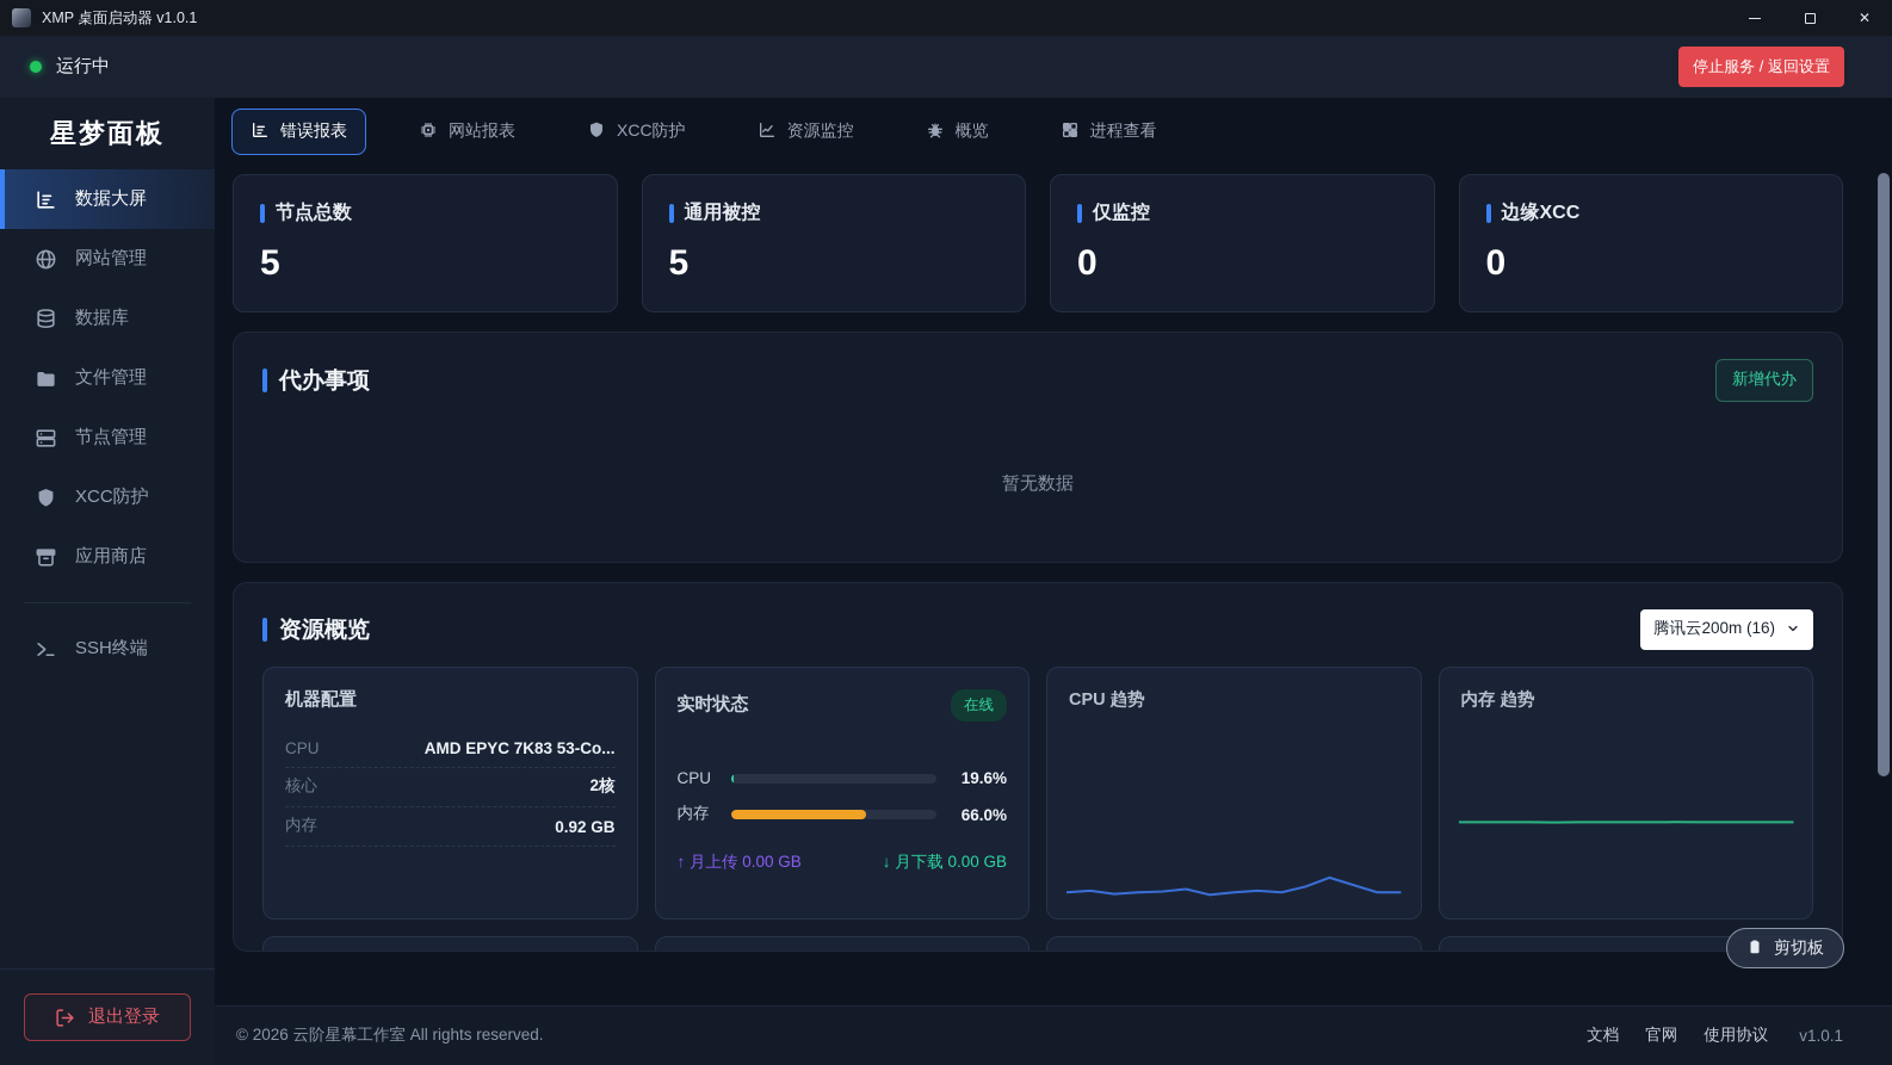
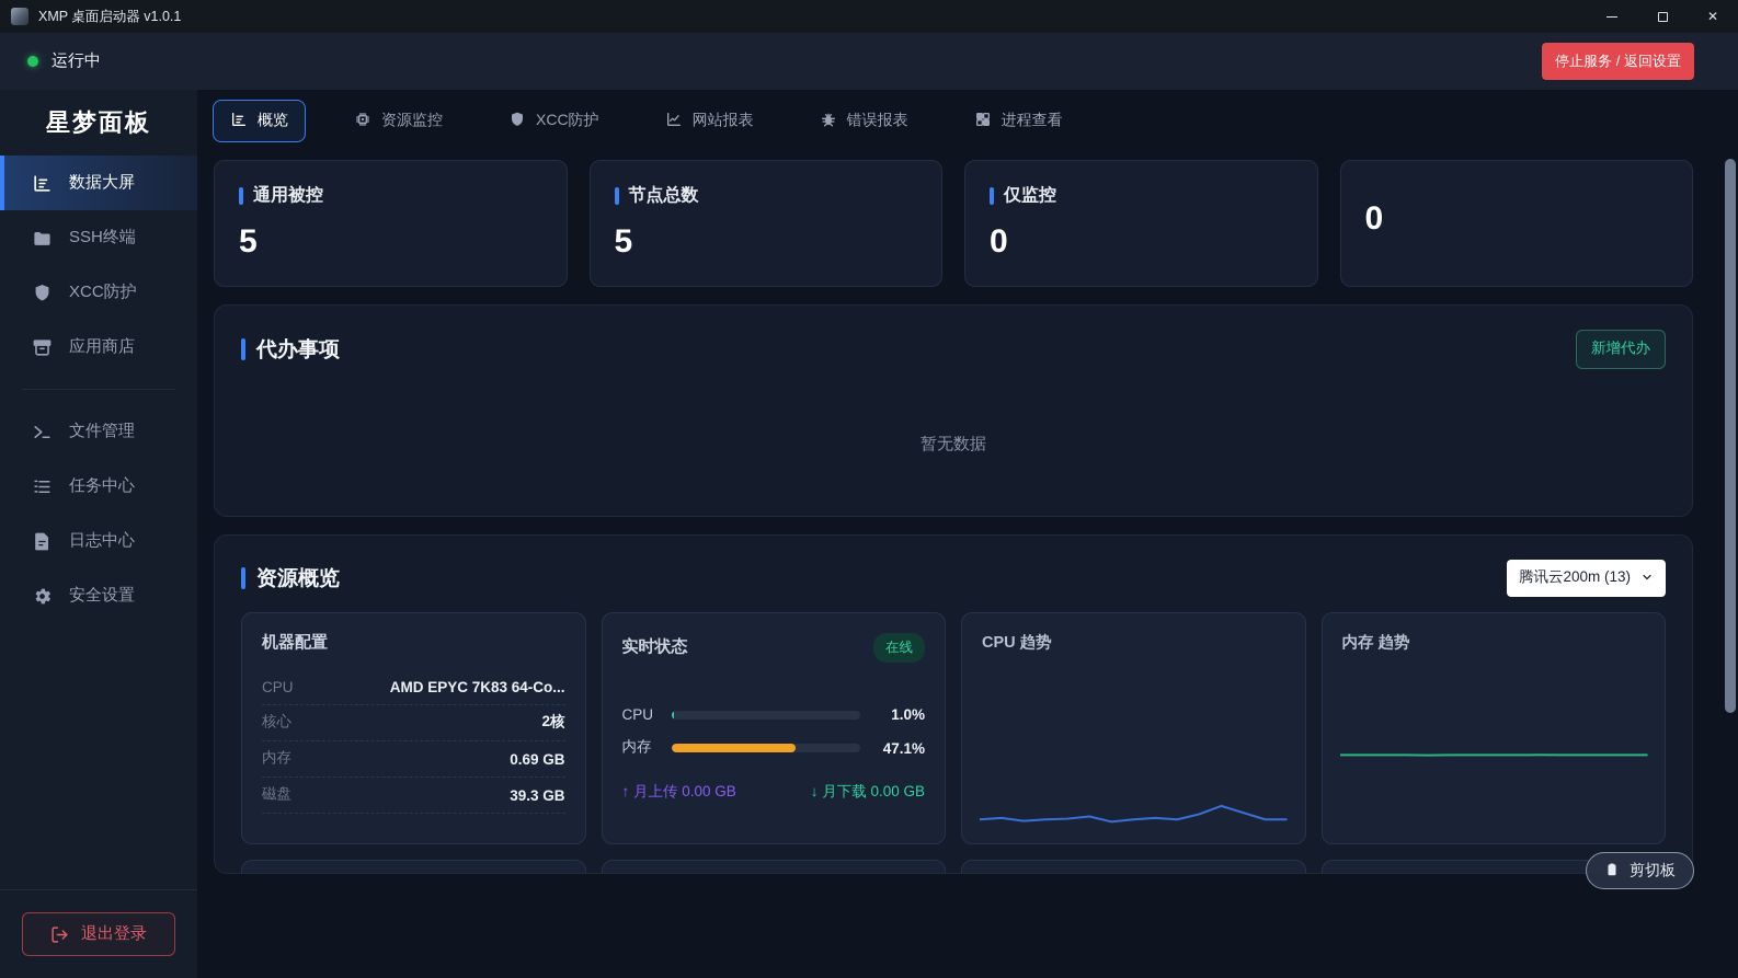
  XMP 桌面启动器 v1.0.1
  ✕
  运行中
  停止服务 / 返回设置
  星梦面板
  数据大屏
- 网站管理
- 数据库
- 文件管理
+ SSH终端
- 节点管理
  XCC防护
  应用商店
- SSH终端
+ 文件管理
+ 任务中心
+ 日志中心
+ 安全设置
  退出登录
- 错误报表
+ 概览
- 网站报表
+ 资源监控
  XCC防护
- 资源监控
+ 网站报表
- 概览
+ 错误报表
  进程查看
- 节点总数
+ 通用被控
  5
- 通用被控
+ 节点总数
  5
  仅监控
  0
- 边缘XCC
  0
  代办事项
  新增代办
  暂无数据
  资源概览
- 腾讯云200m (16)
+ 腾讯云200m (13)
  机器配置
  CPU
- AMD EPYC 7K83 53-Co...
+ AMD EPYC 7K83 64-Co...
  核心
  2核
  内存
- 0.92 GB
+ 0.69 GB
+ 磁盘
+ 39.3 GB
  实时状态
  在线
  CPU
- 19.6%
+ 1.0%
  内存
- 66.0%
+ 47.1%
  ↑ 月上传 0.00 GB
  ↓ 月下载 0.00 GB
  CPU 趋势
  内存 趋势
  剪切板
- © 2026 云阶星幕工作室 All rights reserved.
- 文档
- 官网
- 使用协议
- v1.0.1
